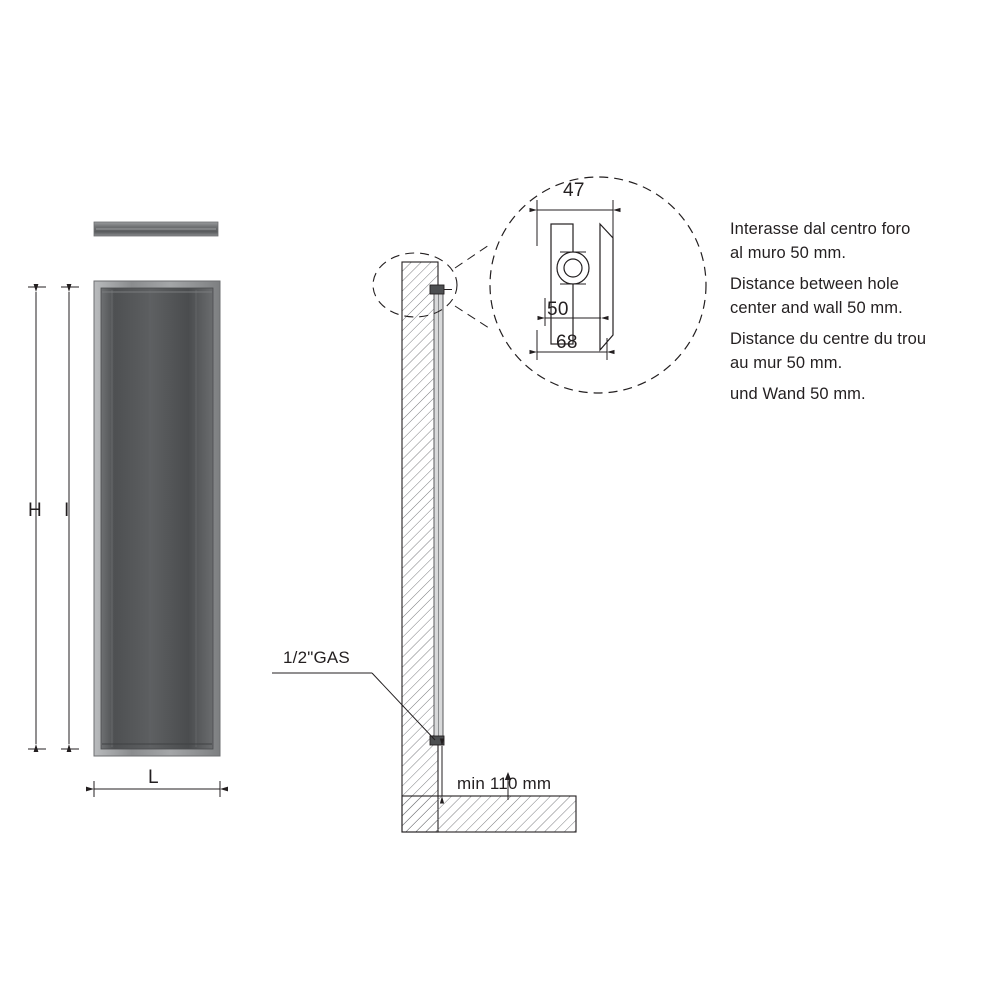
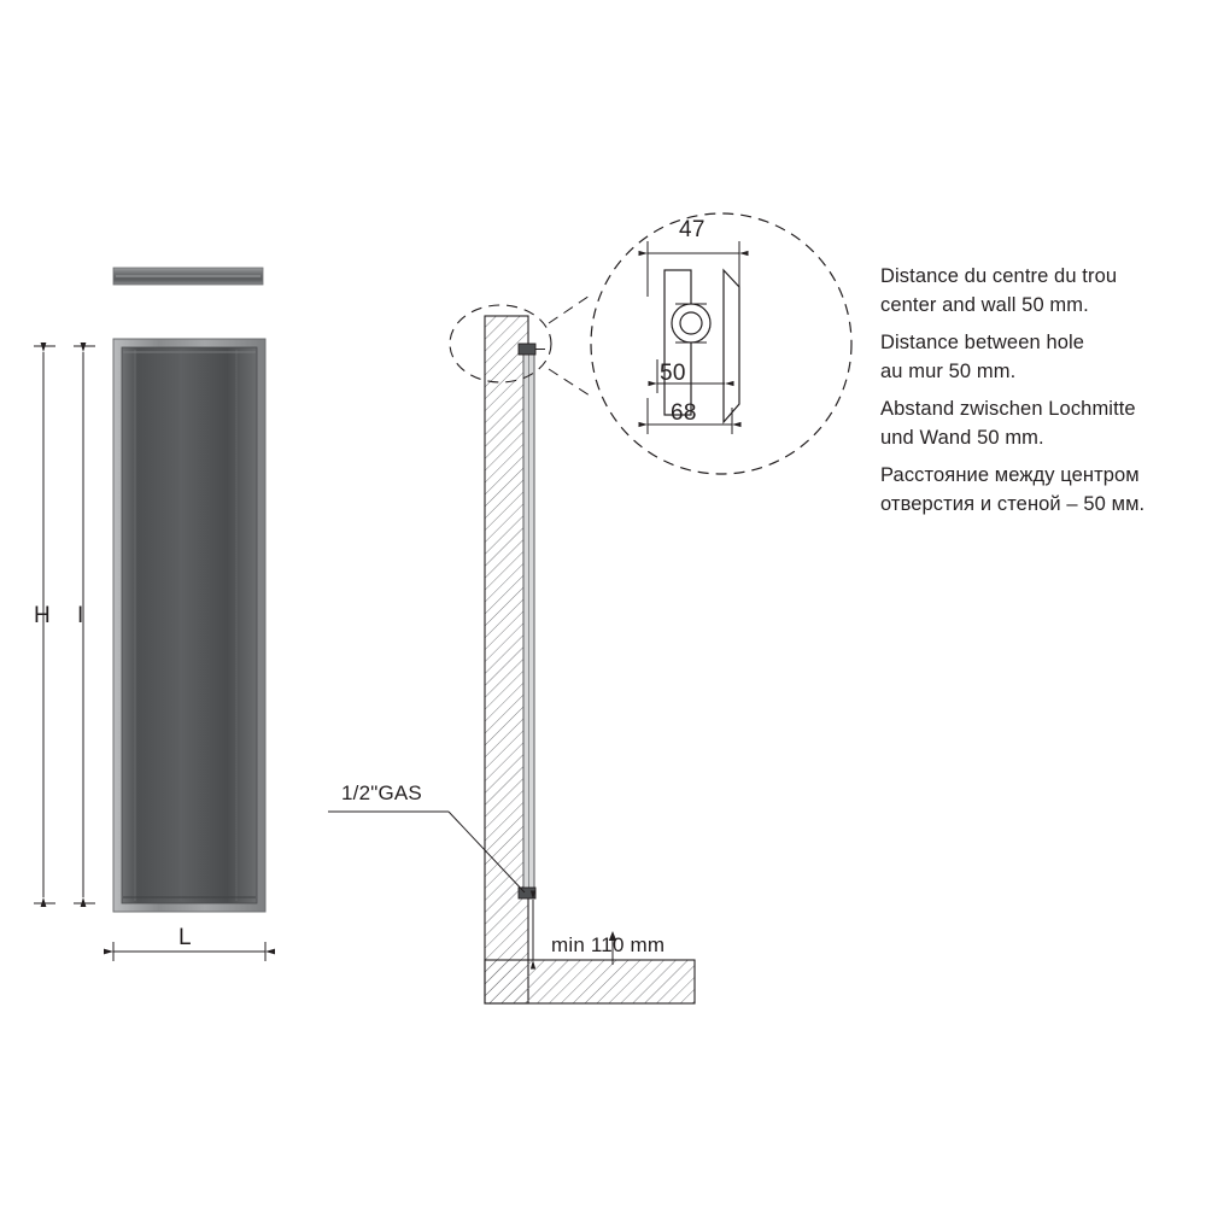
  H
  I
  L
  1/2"GAS
  min 110 mm
  47
  50
  68
- Interasse dal centro foro
- al muro 50 mm.
- Distance between hole
+ Distance du centre du trou
  center and wall 50 mm.
- Distance du centre du trou
+ Distance between hole
  au mur 50 mm.
+ Abstand zwischen Lochmitte
  und Wand 50 mm.
+ Расстояние между центром
+ отверстия и стеной – 50 мм.
